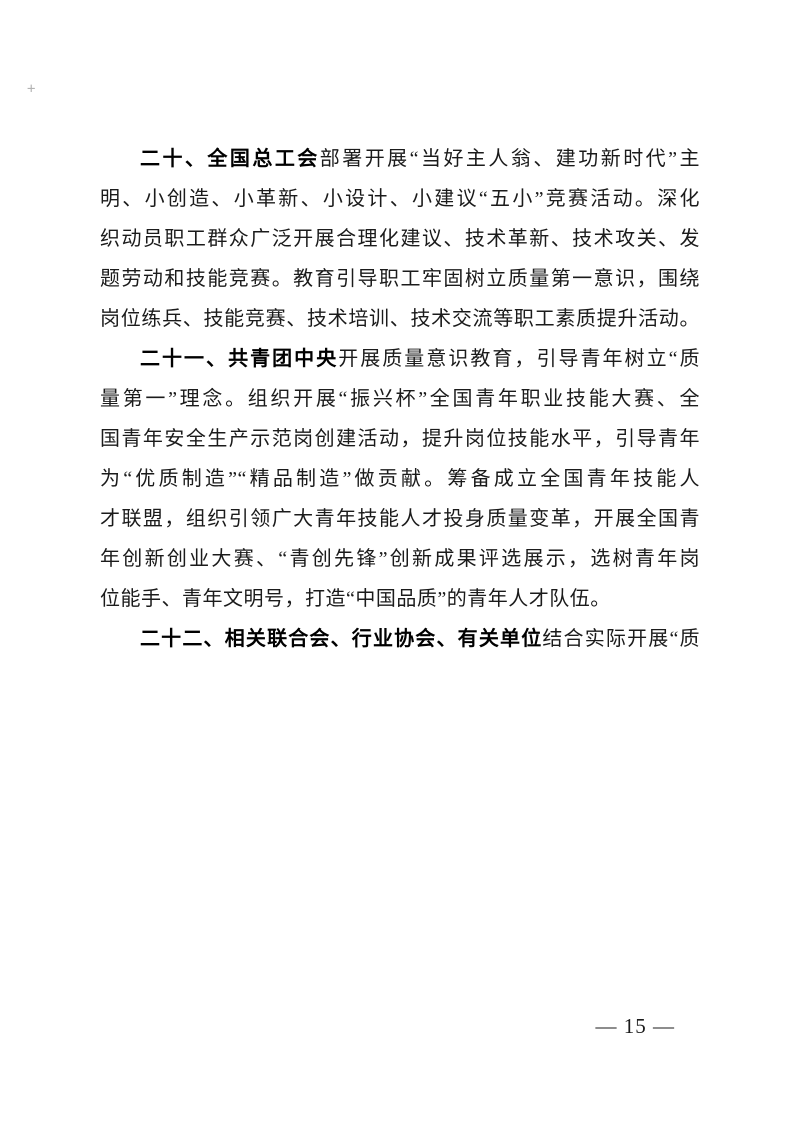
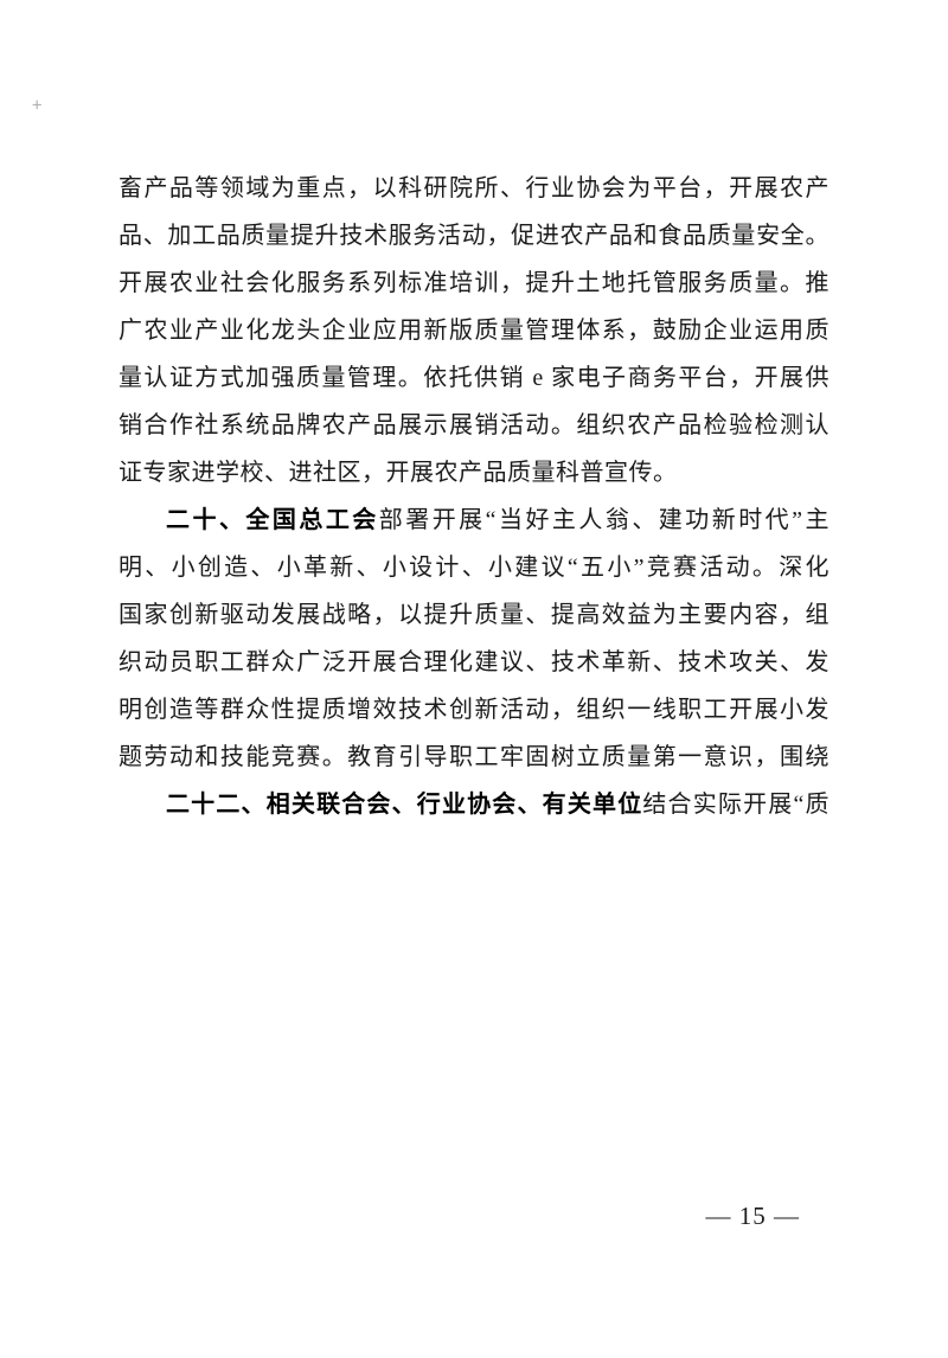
  +
+ 畜产品等领域为重点，以科研院所、行业协会为平台，开展农产
+ 品、加工品质量提升技术服务活动，促进农产品和食品质量安全。
+ 开展农业社会化服务系列标准培训，提升土地托管服务质量。推
+ 广农业产业化龙头企业应用新版质量管理体系，鼓励企业运用质
+ 量认证方式加强质量管理。依托供销 e 家电子商务平台，开展供
+ 销合作社系统品牌农产品展示展销活动。组织农产品检验检测认
+ 证专家进学校、进社区，开展农产品质量科普宣传。
  二十、全国总工会部署开展“当好主人翁、建功新时代”主
  明、小创造、小革新、小设计、小建议“五小”竞赛活动。深化
+ 国家创新驱动发展战略，以提升质量、提高效益为主要内容，组
  织动员职工群众广泛开展合理化建议、技术革新、技术攻关、发
+ 明创造等群众性提质增效技术创新活动，组织一线职工开展小发
  题劳动和技能竞赛。教育引导职工牢固树立质量第一意识，围绕
- 岗位练兵、技能竞赛、技术培训、技术交流等职工素质提升活动。
- 二十一、共青团中央开展质量意识教育，引导青年树立“质
- 量第一”理念。组织开展“振兴杯”全国青年职业技能大赛、全
- 国青年安全生产示范岗创建活动，提升岗位技能水平，引导青年
- 为“优质制造”“精品制造”做贡献。筹备成立全国青年技能人
- 才联盟，组织引领广大青年技能人才投身质量变革，开展全国青
- 年创新创业大赛、“青创先锋”创新成果评选展示，选树青年岗
- 位能手、青年文明号，打造“中国品质”的青年人才队伍。
  二十二、相关联合会、行业协会、有关单位结合实际开展“质
  — 15 —
